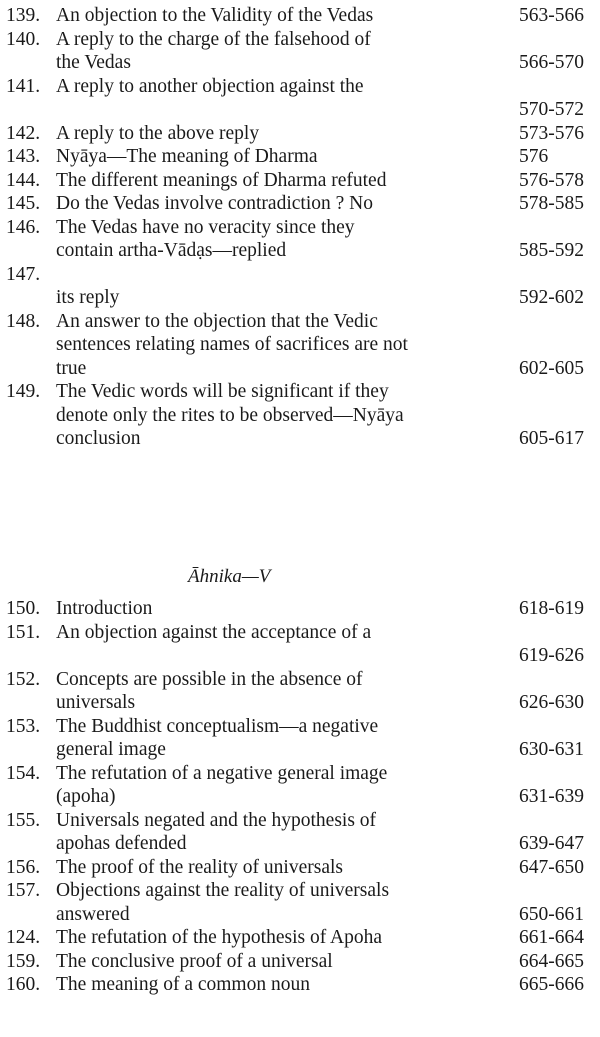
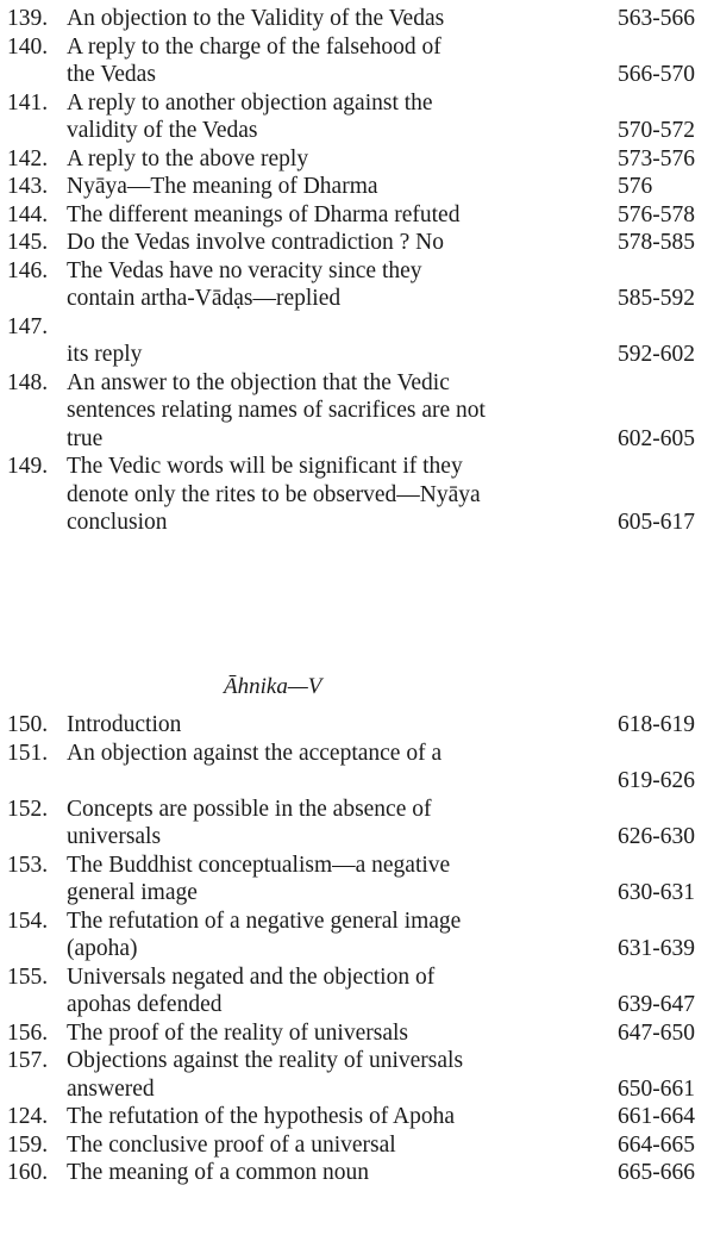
  139.
  An objection to the Validity of the Vedas
  563-566
  140.
  A reply to the charge of the falsehood of
  the Vedas
  566-570
  141.
  A reply to another objection against the
+ validity of the Vedas
  570-572
  142.
  A reply to the above reply
  573-576
  143.
  Nyāya—The meaning of Dharma
  576
  144.
  The different meanings of Dharma refuted
  576-578
  145.
  Do the Vedas involve contradiction ? No
  578-585
  146.
  The Vedas have no veracity since they
  contain artha-Vādạs—replied
  585-592
  147.
  its reply
  592-602
  148.
  An answer to the objection that the Vedic
  sentences relating names of sacrifices are not
  true
  602-605
  149.
  The Vedic words will be significant if they
  denote only the rites to be observed—Nyāya
  conclusion
  605-617
  150.
  Introduction
  618-619
  151.
  An objection against the acceptance of a
  619-626
  152.
  Concepts are possible in the absence of
  universals
  626-630
  153.
  The Buddhist conceptualism—a negative
  general image
  630-631
  154.
  The refutation of a negative general image
  (apoha)
  631-639
  155.
- Universals negated and the hypothesis of
+ Universals negated and the objection of
  apohas defended
  639-647
  156.
  The proof of the reality of universals
  647-650
  157.
  Objections against the reality of universals
  answered
  650-661
  124.
  The refutation of the hypothesis of Apoha
  661-664
  159.
  The conclusive proof of a universal
  664-665
  160.
  The meaning of a common noun
  665-666
  Āhnika—V
